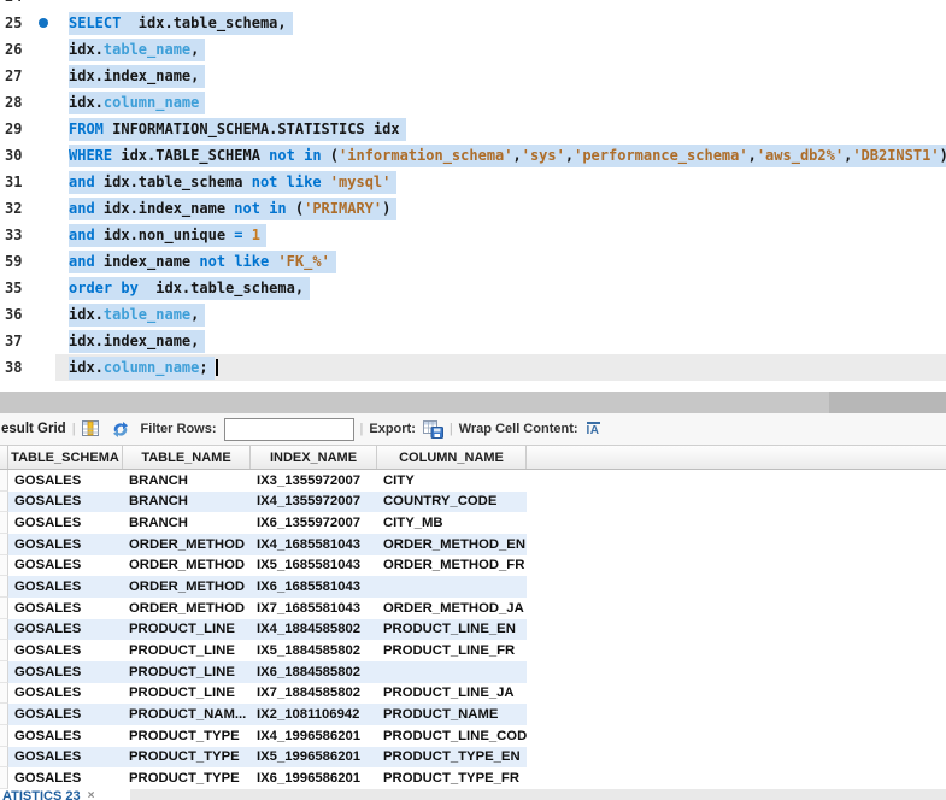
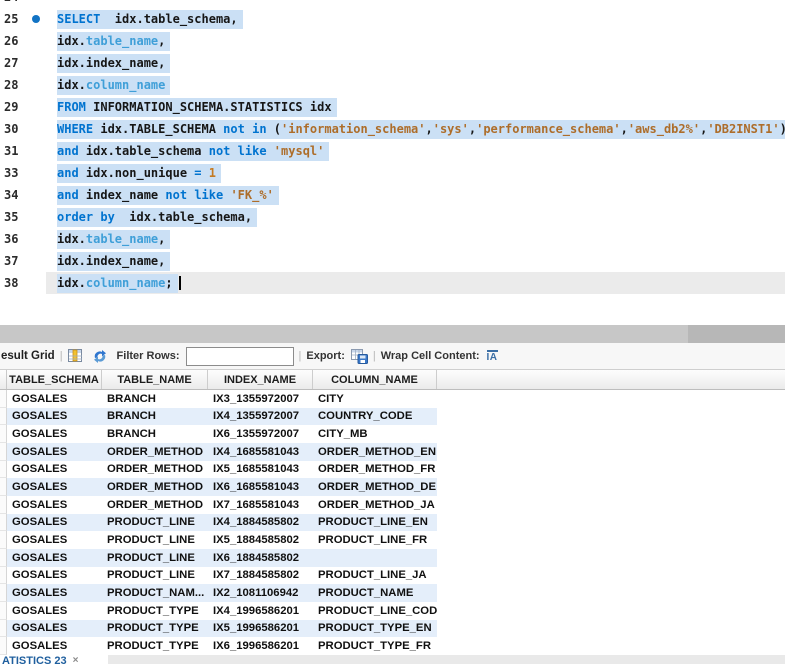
  25
  SELECT idx.table_schema,
  26
  idx.table_name,
  27
  idx.index_name,
  28
  idx.column_name
  29
  FROM INFORMATION_SCHEMA.STATISTICS idx
  30
  WHERE idx.TABLE_SCHEMA not in ('information_schema','sys','performance_schema','aws_db2%','DB2INST1')
  31
  and idx.table_schema not like 'mysql'
- 32
- and idx.index_name not in ('PRIMARY')
  33
  and idx.non_unique = 1
- 59
+ 34
  and index_name not like 'FK_%'
  35
  order by idx.table_schema,
  36
  idx.table_name,
  37
  idx.index_name,
  38
  idx.column_name;
  esult Grid
  |
  Filter Rows:
  |
  Export:
  |
  Wrap Cell Content:
  IA
  TABLE_SCHEMA
  TABLE_NAME
  INDEX_NAME
  COLUMN_NAME
  GOSALES
  BRANCH
  IX3_1355972007
  CITY
  GOSALES
  BRANCH
  IX4_1355972007
  COUNTRY_CODE
  GOSALES
  BRANCH
  IX6_1355972007
  CITY_MB
  GOSALES
  ORDER_METHOD
  IX4_1685581043
  ORDER_METHOD_EN
  GOSALES
  ORDER_METHOD
  IX5_1685581043
  ORDER_METHOD_FR
  GOSALES
  ORDER_METHOD
  IX6_1685581043
+ ORDER_METHOD_DE
  GOSALES
  ORDER_METHOD
  IX7_1685581043
  ORDER_METHOD_JA
  GOSALES
  PRODUCT_LINE
  IX4_1884585802
  PRODUCT_LINE_EN
  GOSALES
  PRODUCT_LINE
  IX5_1884585802
  PRODUCT_LINE_FR
  GOSALES
  PRODUCT_LINE
  IX6_1884585802
  GOSALES
  PRODUCT_LINE
  IX7_1884585802
  PRODUCT_LINE_JA
  GOSALES
  PRODUCT_NAM...
  IX2_1081106942
  PRODUCT_NAME
  GOSALES
  PRODUCT_TYPE
  IX4_1996586201
  PRODUCT_LINE_COD
  GOSALES
  PRODUCT_TYPE
  IX5_1996586201
  PRODUCT_TYPE_EN
  GOSALES
  PRODUCT_TYPE
  IX6_1996586201
  PRODUCT_TYPE_FR
  ATISTICS 23
  ×
